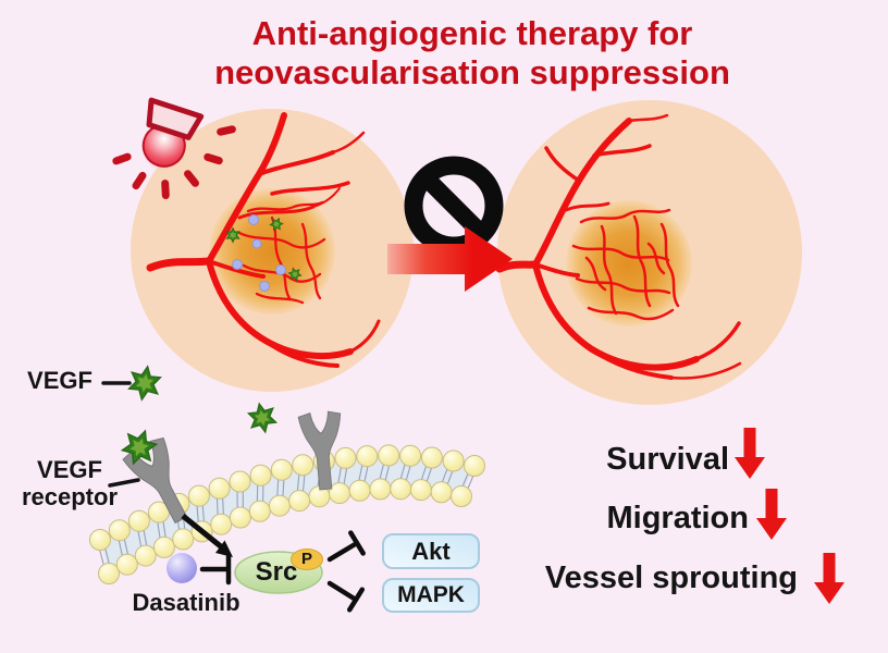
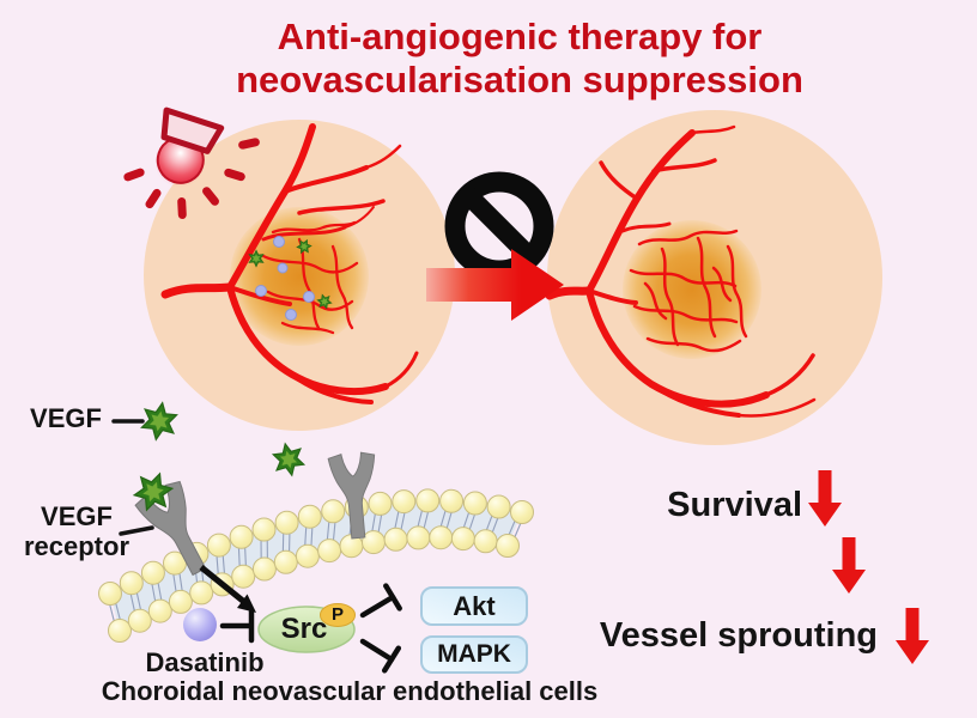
  Anti-angiogenic therapy for
  neovascularisation suppression
  VEGF
  VEGF
  receptor
  Dasatinib
  Src
  P
  Akt
  MAPK
+ Choroidal neovascular endothelial cells
  Survival
- Migration
  Vessel sprouting
